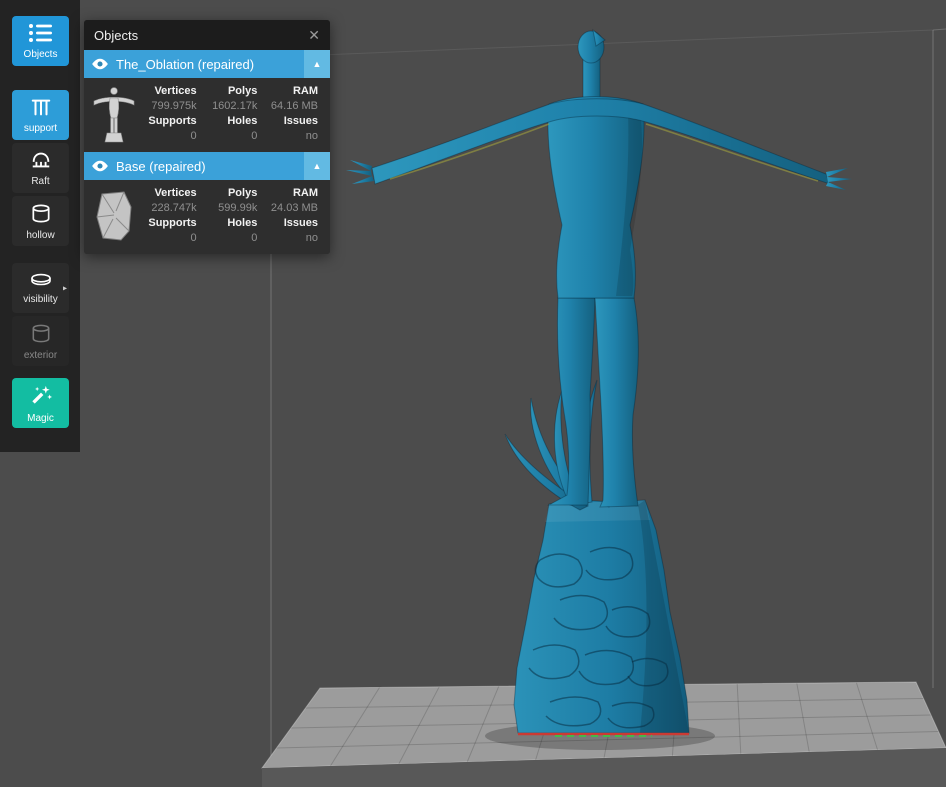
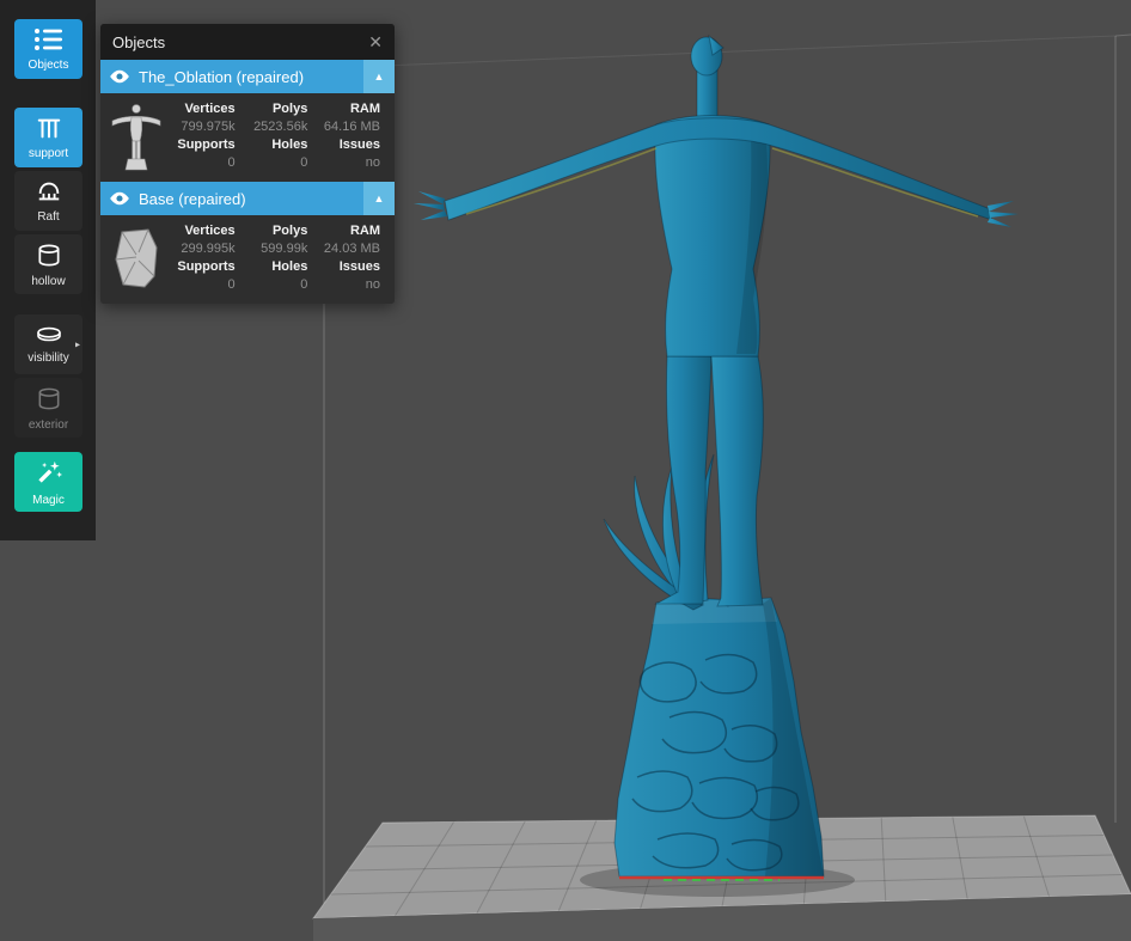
  Objects
  support
  Raft
  hollow
  visibility
  ▸
  exterior
  Magic
  Objects
  ✕
  The_Oblation (repaired)
  ▲
  Vertices
  Polys
  RAM
  799.975k
- 1602.17k
+ 2523.56k
  64.16 MB
  Supports
  Holes
  Issues
  0
  0
  no
  Base (repaired)
  ▲
  Vertices
  Polys
  RAM
- 228.747k
+ 299.995k
  599.99k
  24.03 MB
  Supports
  Holes
  Issues
  0
  0
  no
